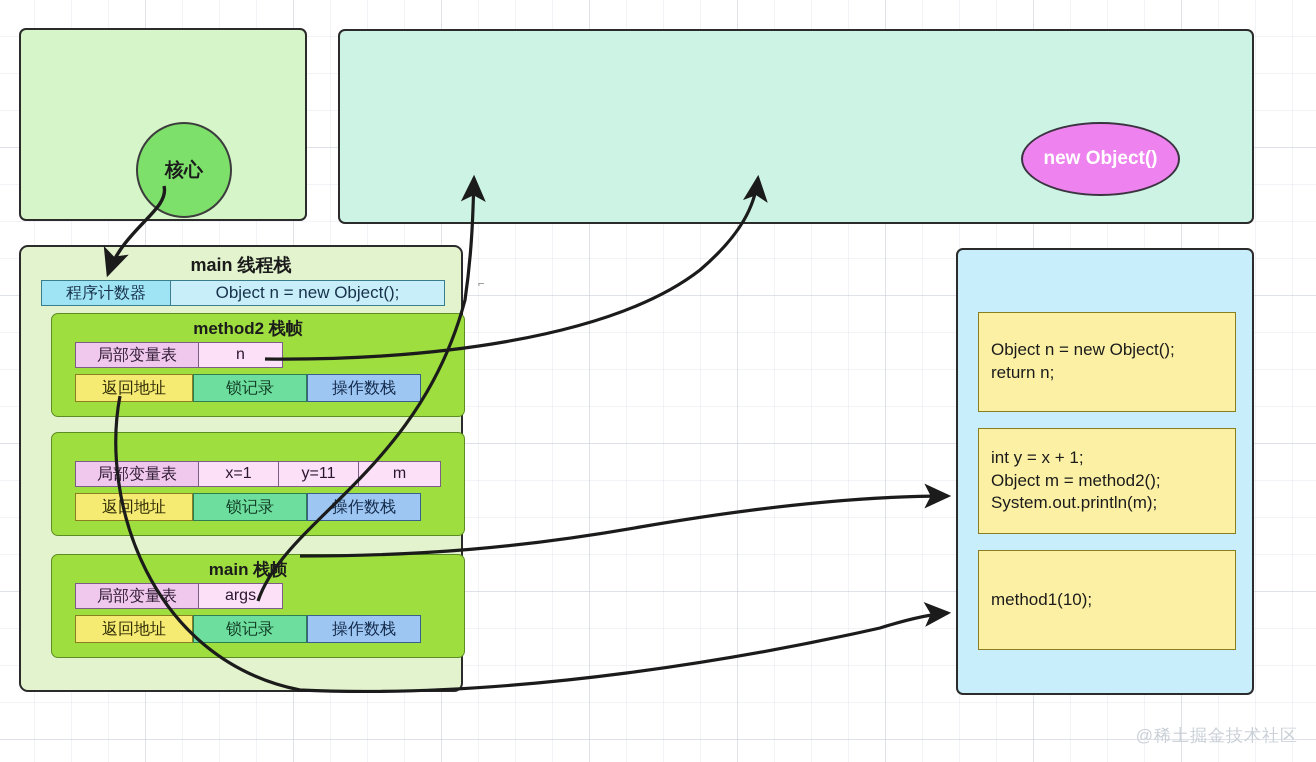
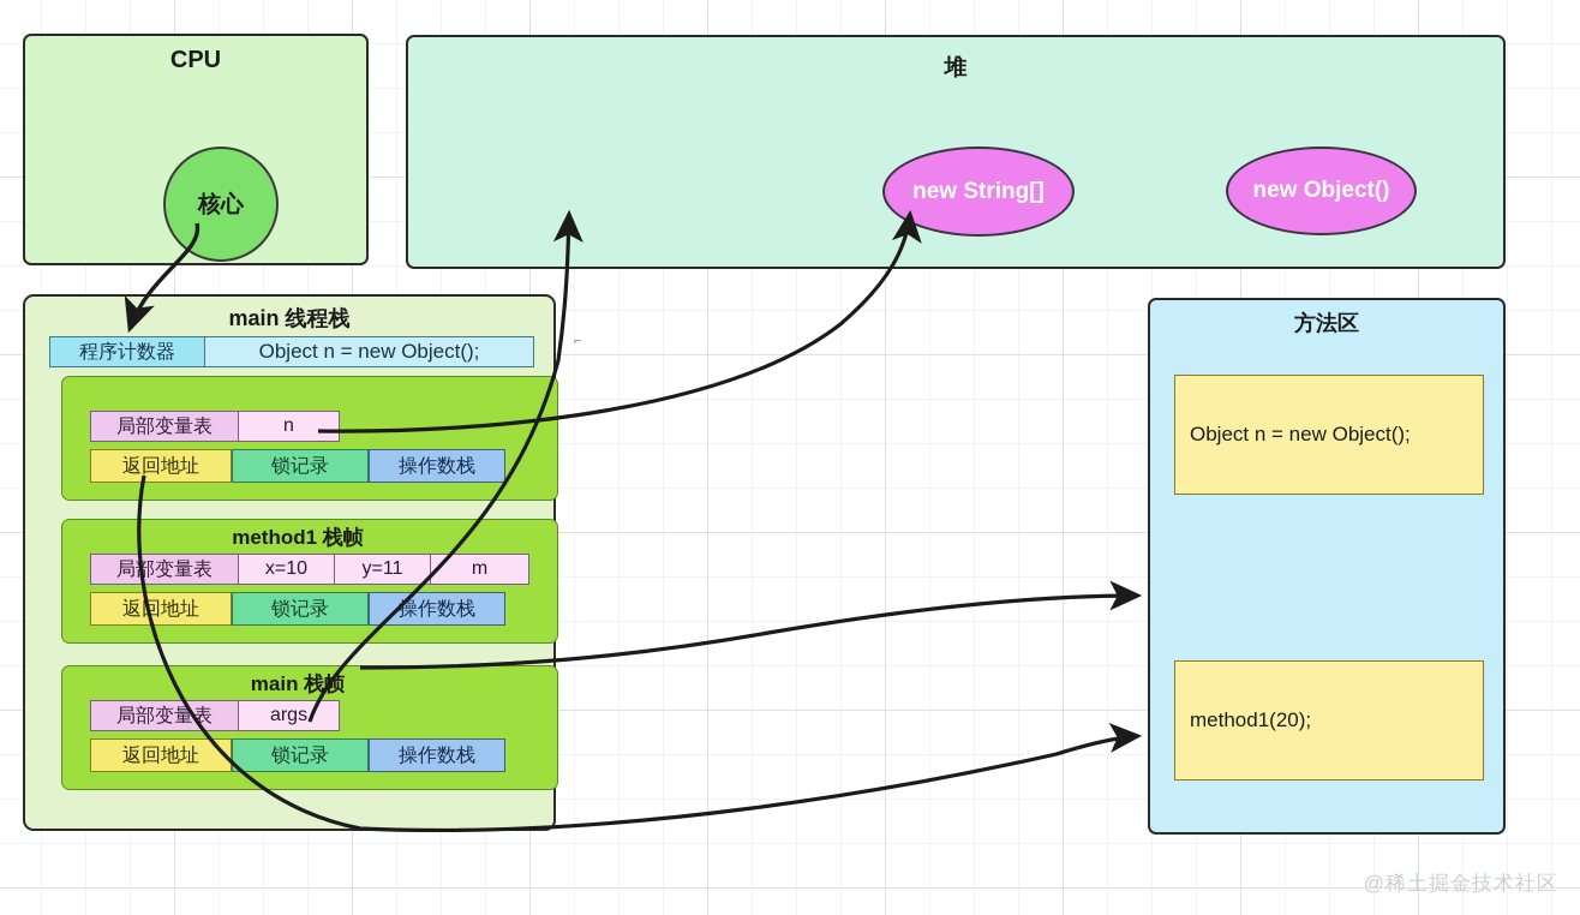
+ CPU
  核心
+ 堆
+ new String[]
  new Object()
  main 线程栈
  程序计数器
  Object n = new Object();
- method2 栈帧
  局部变量表
  n
  返回地址
  锁记录
  操作数栈
+ method1 栈帧
  局部变量表
- x=1
+ x=10
  y=11
  m
  返回地址
  锁记录
  操作数栈
  main 栈帧
  局部变量表
  args
  返回地址
  锁记录
  操作数栈
+ 方法区
  Object n = new Object();
- return n;
- int y = x + 1;
- Object m = method2();
- System.out.println(m);
- method1(10);
+ method1(20);
  ⌐
  @稀土掘金技术社区
